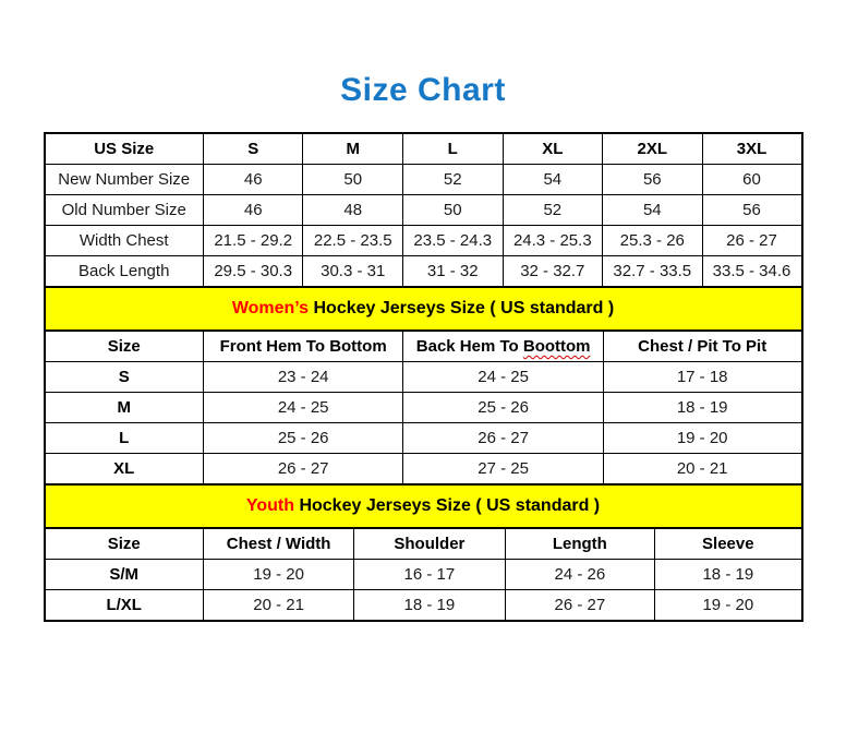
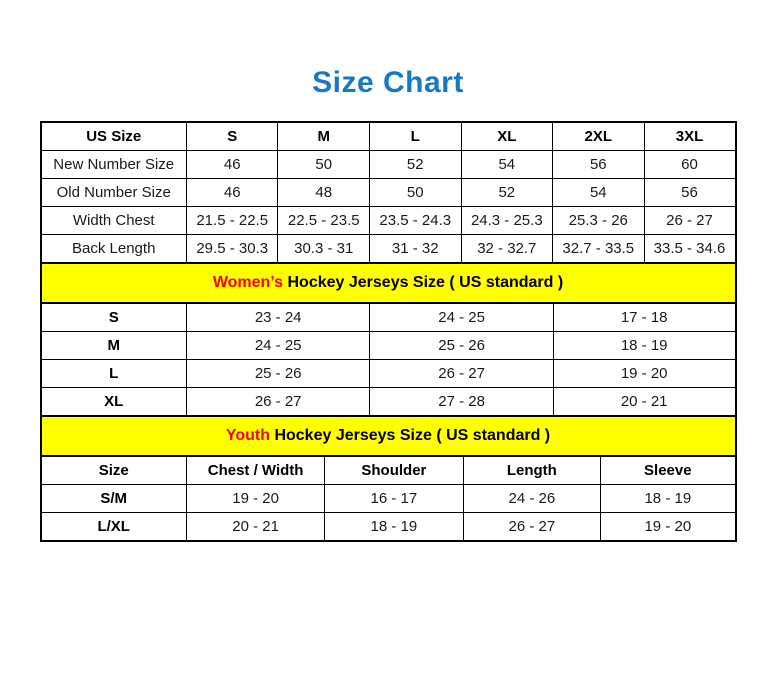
  Size Chart
  US Size	S	M	L	XL	2XL	3XL
  New Number Size	46	50	52	54	56	60
  Old Number Size	46	48	50	52	54	56
- Width Chest	21.5 - 29.2	22.5 - 23.5	23.5 - 24.3	24.3 - 25.3	25.3 - 26	26 - 27
+ Width Chest	21.5 - 22.5	22.5 - 23.5	23.5 - 24.3	24.3 - 25.3	25.3 - 26	26 - 27
  Back Length	29.5 - 30.3	30.3 - 31	31 - 32	32 - 32.7	32.7 - 33.5	33.5 - 34.6
  Women’s Hockey Jerseys Size ( US standard )
- Size	Front Hem To Bottom	Back Hem To Boottom	Chest / Pit To Pit
  S	23 - 24	24 - 25	17 - 18
  M	24 - 25	25 - 26	18 - 19
  L	25 - 26	26 - 27	19 - 20
- XL	26 - 27	27 - 25	20 - 21
+ XL	26 - 27	27 - 28	20 - 21
  Youth Hockey Jerseys Size ( US standard )
  Size	Chest / Width	Shoulder	Length	Sleeve
  S/M	19 - 20	16 - 17	24 - 26	18 - 19
  L/XL	20 - 21	18 - 19	26 - 27	19 - 20
